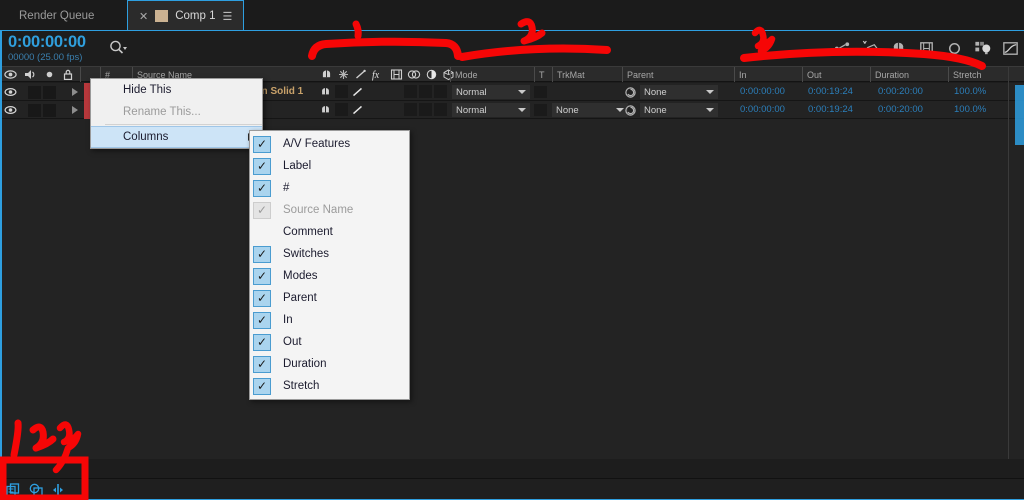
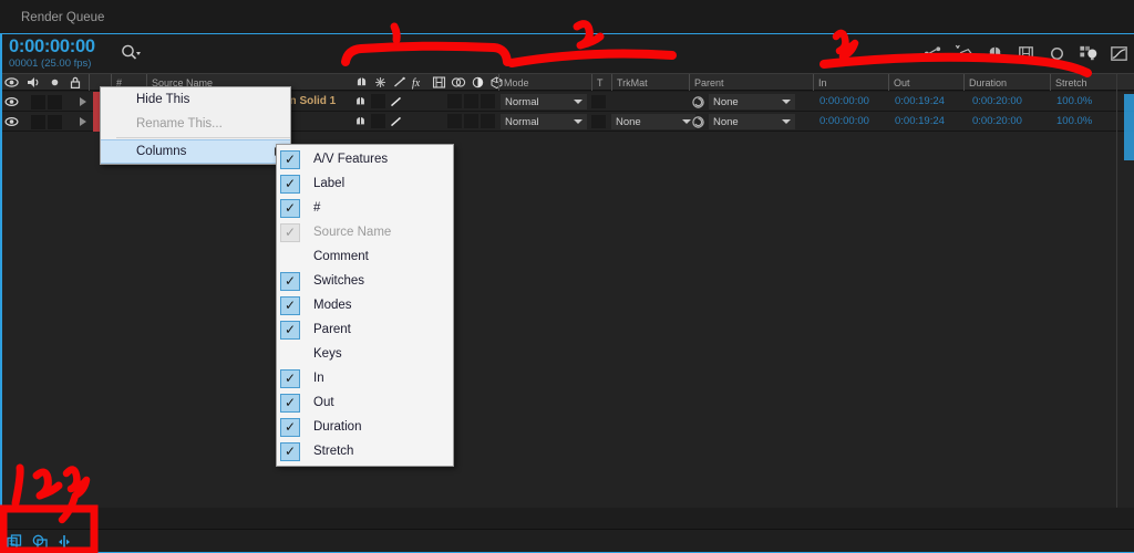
  Render Queue
- ✕
- Comp 1
- ☰
  0:00:00:00
- 00000 (25.00 fps)
+ 00001 (25.00 fps)
  #
  Source Name
  fx
  Mode
  T
  TrkMat
  Parent
  In
  Out
  Duration
  Stretch
  n Solid 1
  Normal
  None
  0:00:00:00
  0:00:19:24
  0:00:20:00
  100.0%
  Normal
  None
  None
  0:00:00:00
  0:00:19:24
  0:00:20:00
  100.0%
  Hide This
  Rename This...
  Columns
  ✓
  A/V Features
  ✓
  Label
  ✓
  #
  ✓
  Source Name
  Comment
  ✓
  Switches
  ✓
  Modes
  ✓
  Parent
+ Keys
  ✓
  In
  ✓
  Out
  ✓
  Duration
  ✓
  Stretch
